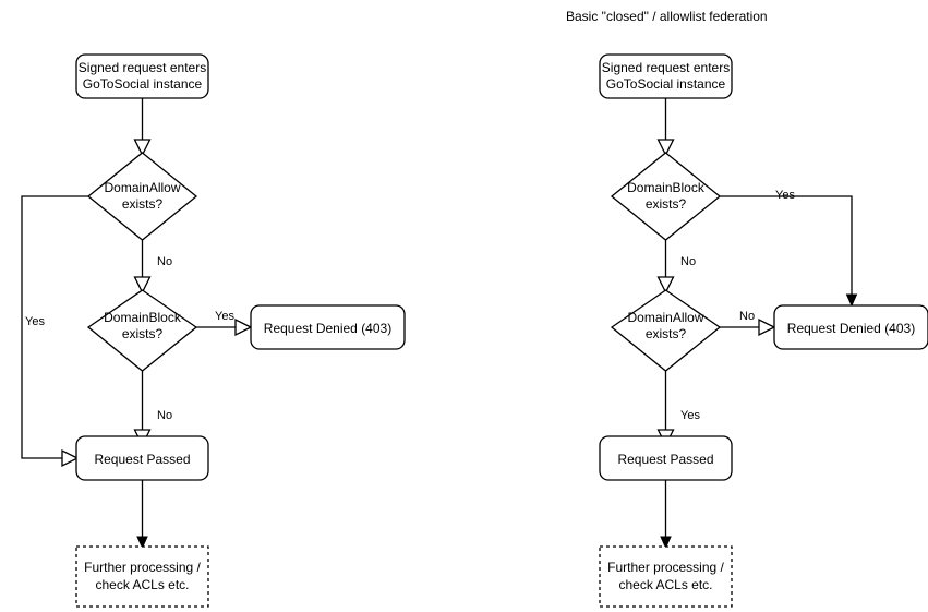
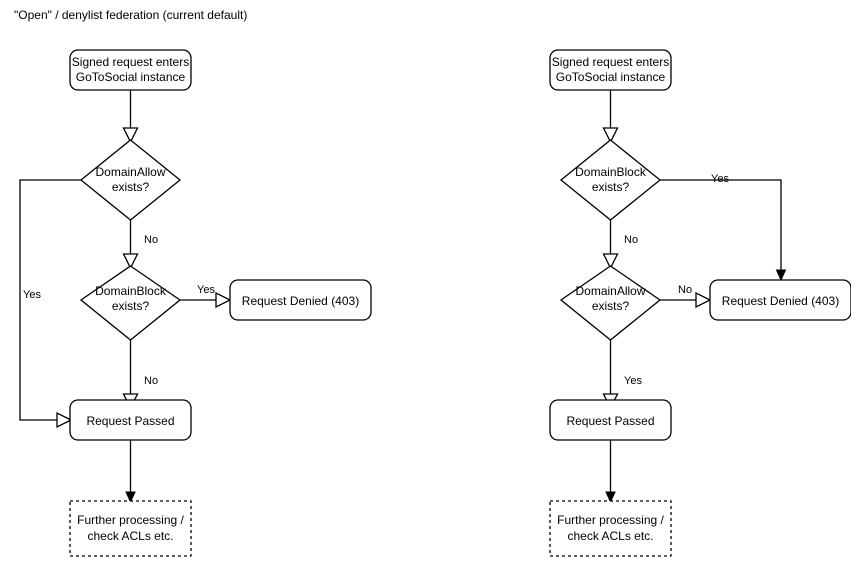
+ "Open" / denylist federation (current default)
  Signed request enters
  GoToSocial instance
  DomainAllow
  exists?
  Yes
  No
  DomainBlock
  exists?
  Yes
  Request Denied (403)
  No
  Request Passed
  Further processing /
  check ACLs etc.
- Basic "closed" / allowlist federation
  Signed request enters
  GoToSocial instance
  DomainBlock
  exists?
  Yes
  No
  DomainAllow
  exists?
  No
  Request Denied (403)
  Yes
  Request Passed
  Further processing /
  check ACLs etc.
